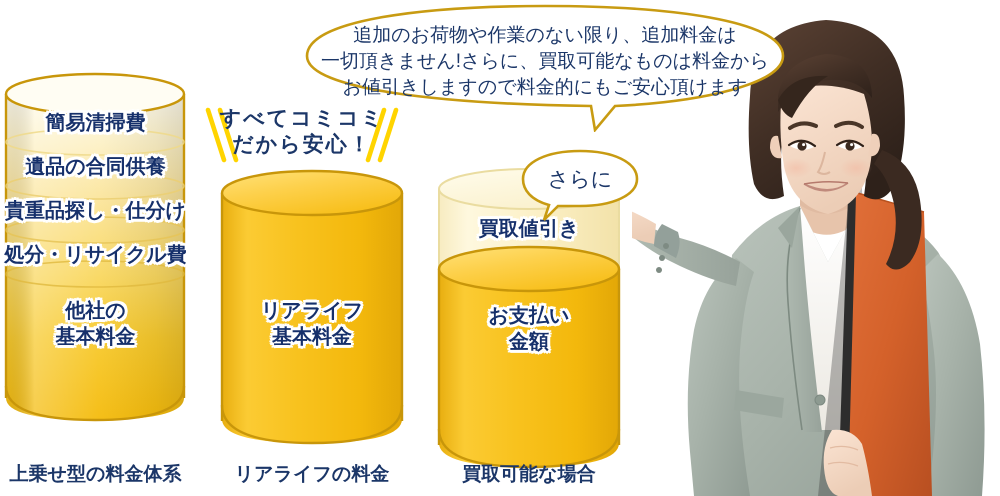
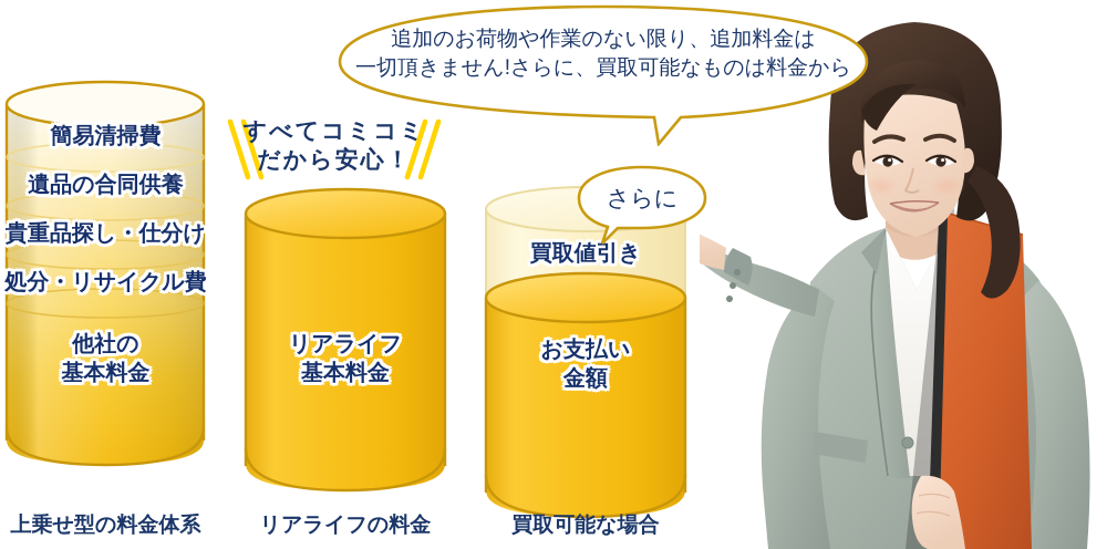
  追加のお荷物や作業のない限り、追加料金は
  一切頂きません!さらに、買取可能なものは料金から
- お値引きしますので料金的にもご安心頂けます
  簡易清掃費
  遺品の合同供養
  貴重品探し・仕分け
  処分・リサイクル費
  他社の
  基本料金
  上乗せ型の料金体系
  すべてコミコミ
  だから安心！
  リアライフ
  基本料金
  リアライフの料金
  買取値引き
  お支払い
  金額
  買取可能な場合
  さらに
